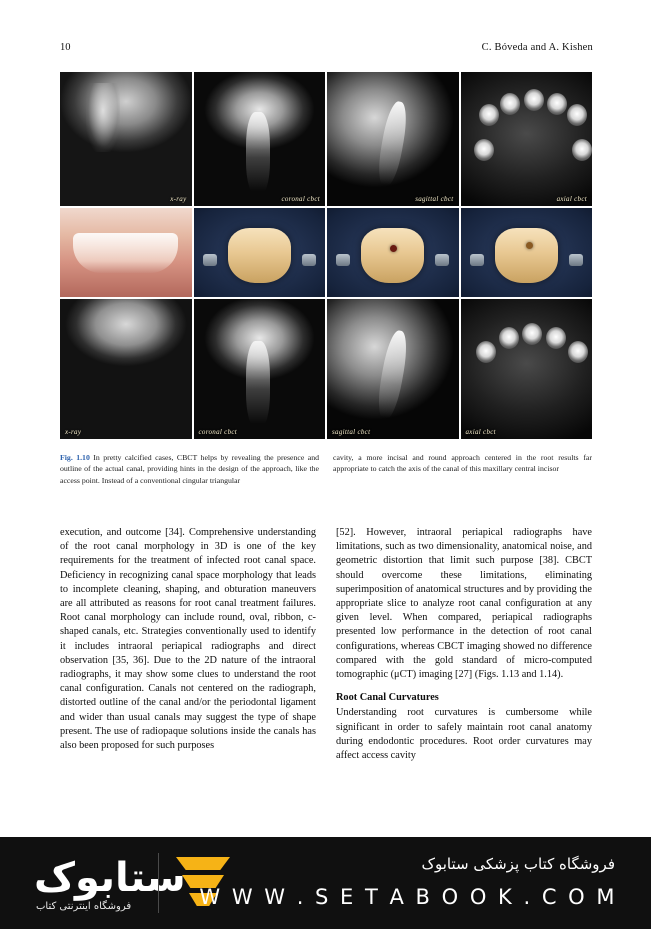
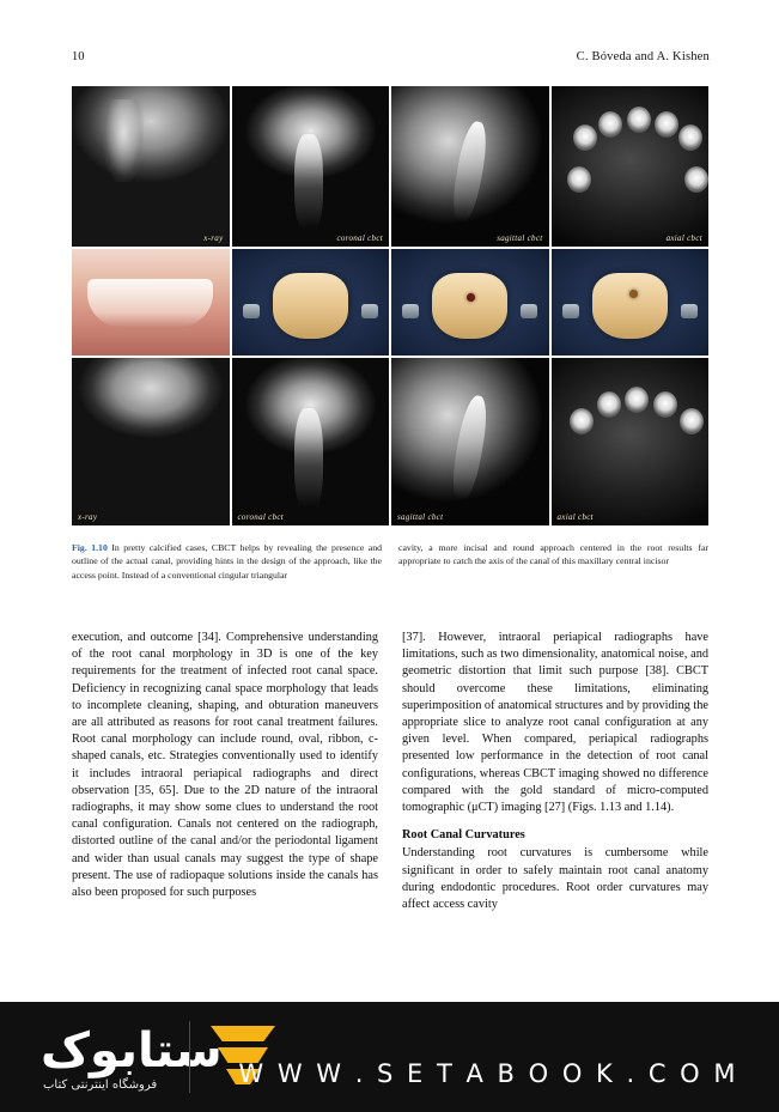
  10
  C. Bóveda and A. Kishen
  x-ray
  coronal cbct
  sagittal cbct
  axial cbct
  x-ray
  coronal cbct
  sagittal cbct
  axial cbct
  Fig. 1.10 In pretty calcified cases, CBCT helps by revealing the presence and outline of the actual canal, providing hints in the design of the approach, like the access point. Instead of a conventional cingular triangular
  cavity, a more incisal and round approach centered in the root results far appropriate to catch the axis of the canal of this maxillary central incisor
- execution, and outcome [34]. Comprehensive understanding of the root canal morphology in 3D is one of the key requirements for the treatment of infected root canal space. Deficiency in recognizing canal space morphology that leads to incomplete cleaning, shaping, and obturation maneuvers are all attributed as reasons for root canal treatment failures. Root canal morphology can include round, oval, ribbon, c-shaped canals, etc. Strategies conventionally used to identify it includes intraoral periapical radiographs and direct observation [35, 36]. Due to the 2D nature of the intraoral radiographs, it may show some clues to understand the root canal configuration. Canals not centered on the radiograph, distorted outline of the canal and/or the periodontal ligament and wider than usual canals may suggest the type of shape present. The use of radiopaque solutions inside the canals has also been proposed for such purposes
+ execution, and outcome [34]. Comprehensive understanding of the root canal morphology in 3D is one of the key requirements for the treatment of infected root canal space. Deficiency in recognizing canal space morphology that leads to incomplete cleaning, shaping, and obturation maneuvers are all attributed as reasons for root canal treatment failures. Root canal morphology can include round, oval, ribbon, c-shaped canals, etc. Strategies conventionally used to identify it includes intraoral periapical radiographs and direct observation [35, 65]. Due to the 2D nature of the intraoral radiographs, it may show some clues to understand the root canal configuration. Canals not centered on the radiograph, distorted outline of the canal and/or the periodontal ligament and wider than usual canals may suggest the type of shape present. The use of radiopaque solutions inside the canals has also been proposed for such purposes
- [52]. However, intraoral periapical radiographs have limitations, such as two dimensionality, anatomical noise, and geometric distortion that limit such purpose [38]. CBCT should overcome these limitations, eliminating superimposition of anatomical structures and by providing the appropriate slice to analyze root canal configuration at any given level. When compared, periapical radiographs presented low performance in the detection of root canal configurations, whereas CBCT imaging showed no difference compared with the gold standard of micro-computed tomographic (μCT) imaging [27] (Figs. 1.13 and 1.14).
+ [37]. However, intraoral periapical radiographs have limitations, such as two dimensionality, anatomical noise, and geometric distortion that limit such purpose [38]. CBCT should overcome these limitations, eliminating superimposition of anatomical structures and by providing the appropriate slice to analyze root canal configuration at any given level. When compared, periapical radiographs presented low performance in the detection of root canal configurations, whereas CBCT imaging showed no difference compared with the gold standard of micro-computed tomographic (μCT) imaging [27] (Figs. 1.13 and 1.14).
  Root Canal Curvatures
  Understanding root curvatures is cumbersome while significant in order to safely maintain root canal anatomy during endodontic procedures. Root order curvatures may affect access cavity
  ستابوک
  فروشگاه اینترنتی کتاب
- فروشگاه کتاب پزشکی ستابوک
  W W W . S E T A B O O K . C O M
